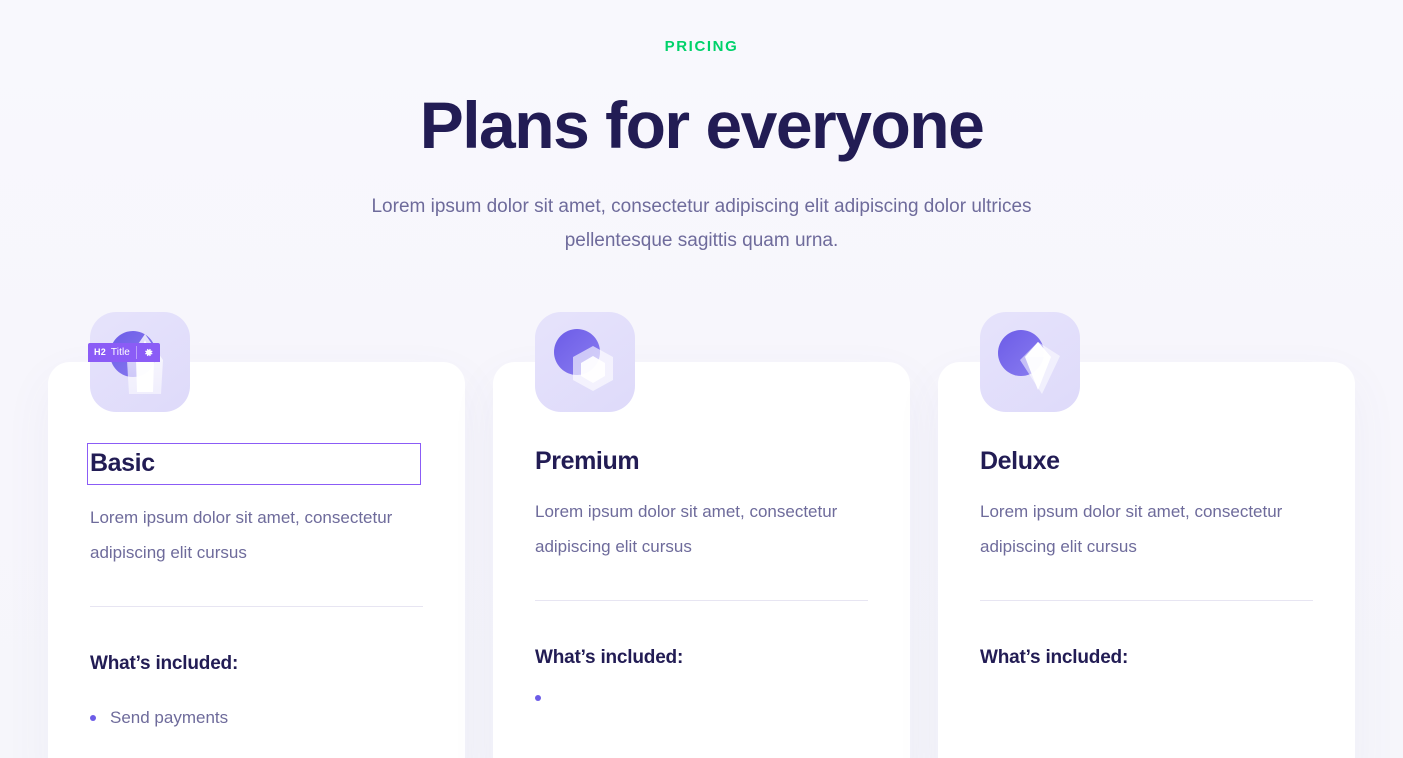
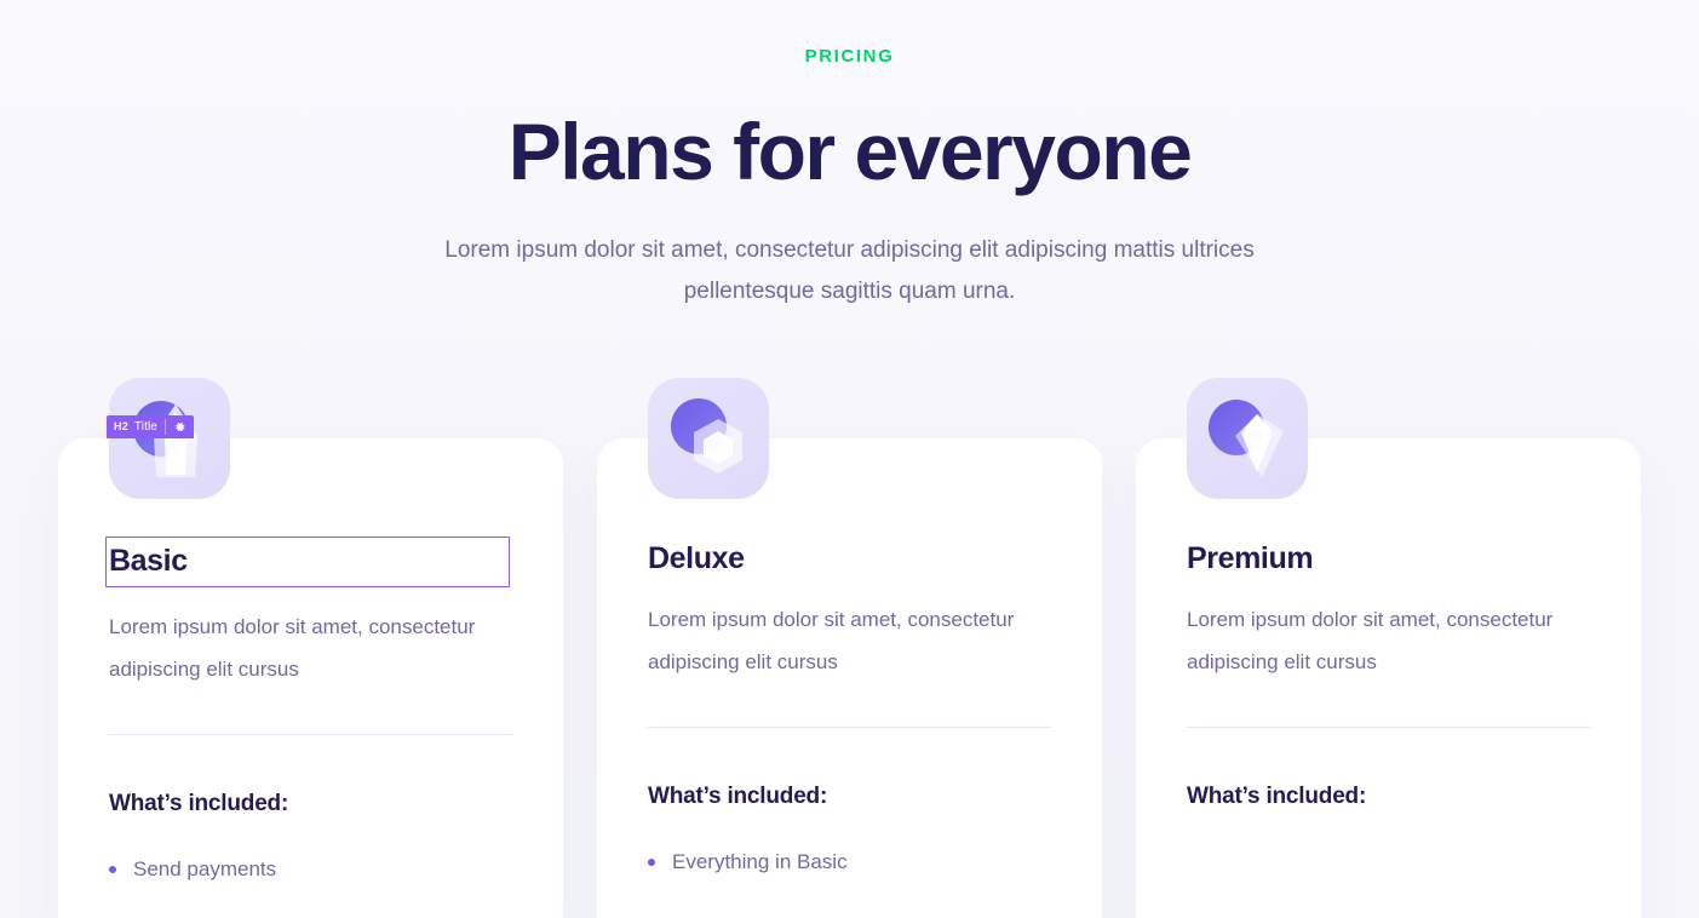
  PRICING
  Plans for everyone
- Lorem ipsum dolor sit amet, consectetur adipiscing elit adipiscing dolor ultrices pellentesque sagittis quam urna.
+ Lorem ipsum dolor sit amet, consectetur adipiscing elit adipiscing mattis ultrices pellentesque sagittis quam urna.
  H2
  Title
  Basic
  Lorem ipsum dolor sit amet, consectetur adipiscing elit cursus
  What’s included:
  Send payments
- Premium
+ Deluxe
  Lorem ipsum dolor sit amet, consectetur adipiscing elit cursus
  What’s included:
+ Everything in Basic
- Deluxe
+ Premium
  Lorem ipsum dolor sit amet, consectetur adipiscing elit cursus
  What’s included:
